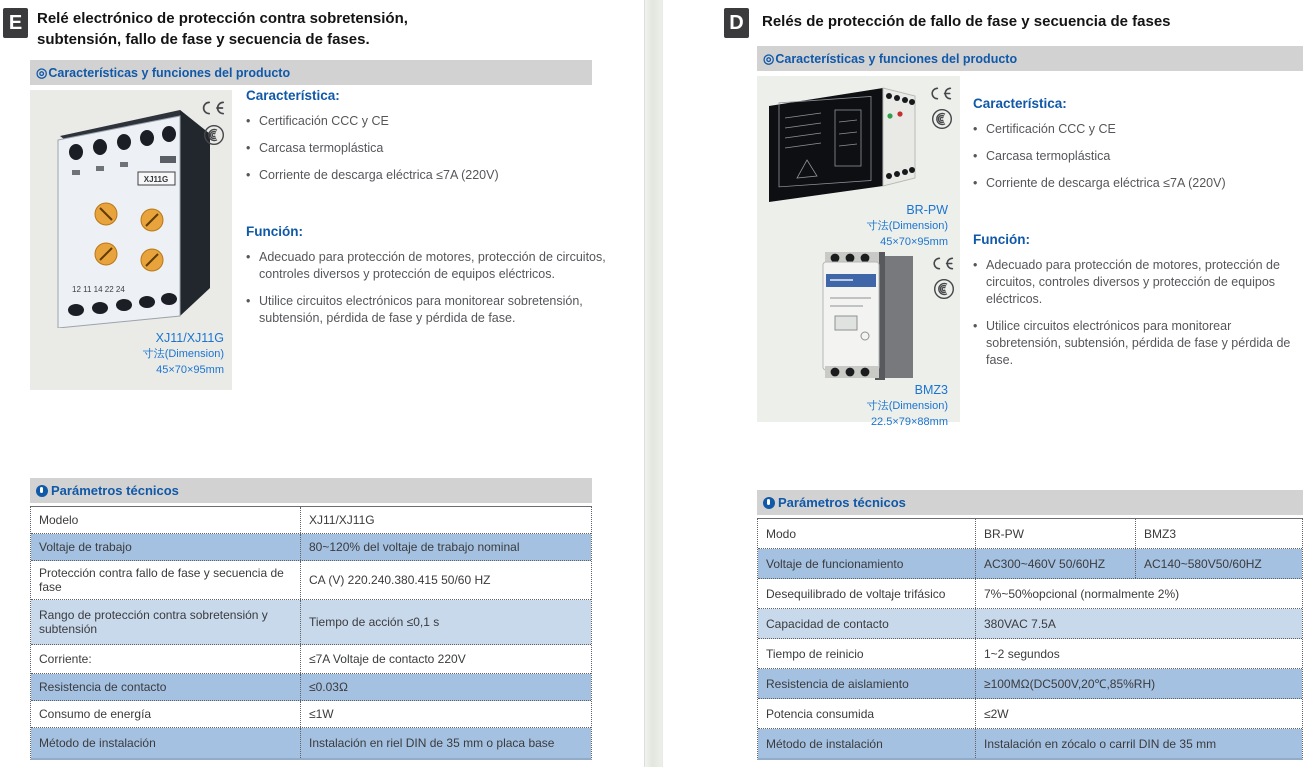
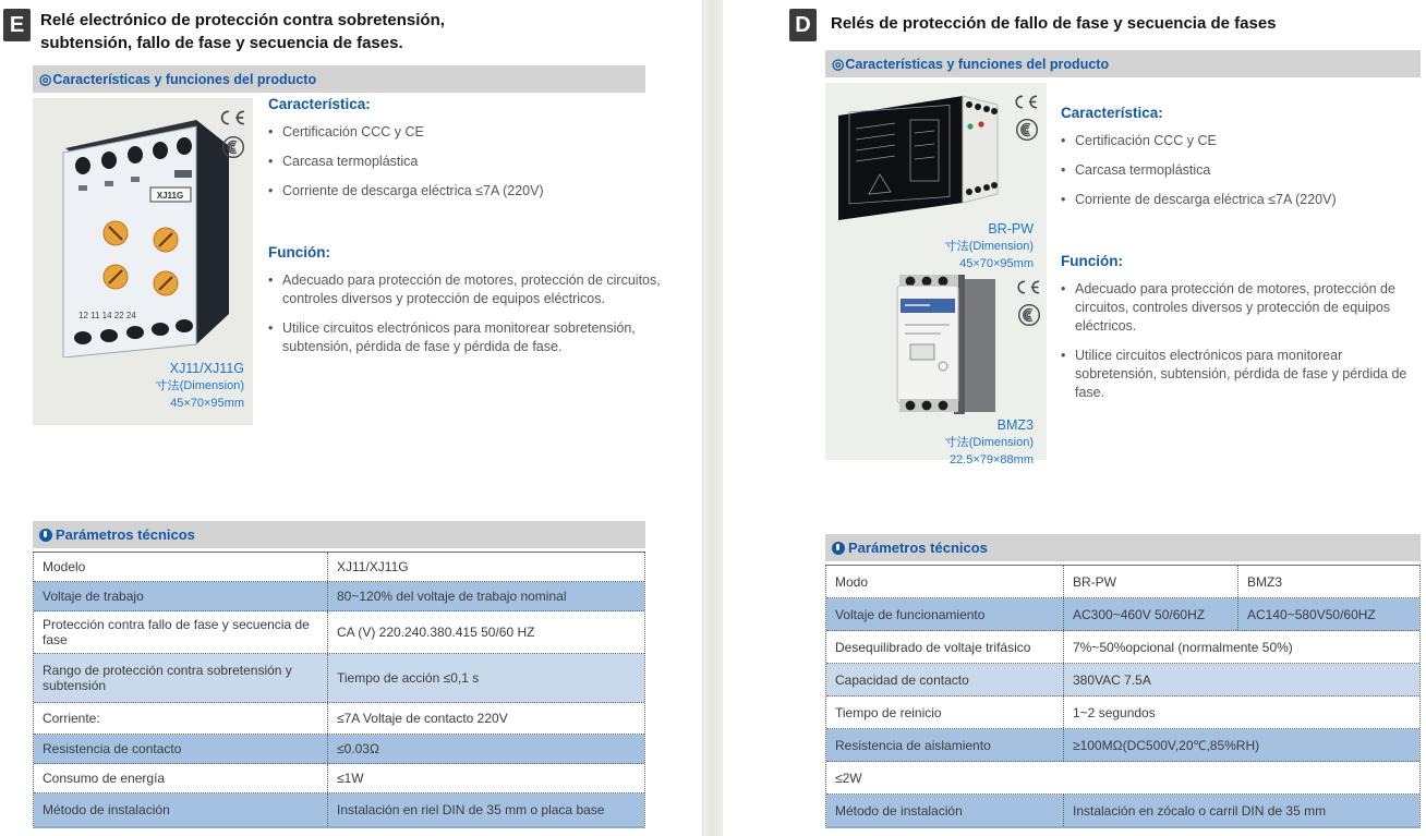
  E
  Relé electrónico de protección contra sobretensión,
  subtensión, fallo de fase y secuencia de fases.
  ◎
  Características y funciones del producto
  XJ11G
  12 11 14 22 24
  XJ11/XJ11G
  寸法(Dimension)
  45×70×95mm
  Característica:
  Certificación CCC y CE
  Carcasa termoplástica
  Corriente de descarga eléctrica ≤7A (220V)
  Función:
  Adecuado para protección de motores, protección de circuitos, controles diversos y protección de equipos eléctricos.
  Utilice circuitos electrónicos para monitorear sobretensión, subtensión, pérdida de fase y pérdida de fase.
  Parámetros técnicos
  Modelo
  XJ11/XJ11G
  Voltaje de trabajo
  80~120% del voltaje de trabajo nominal
  Protección contra fallo de fase y secuencia de fase
  CA (V) 220.240.380.415 50/60 HZ
  Rango de protección contra sobretensión y subtensión
  Tiempo de acción ≤0,1 s
  Corriente:
  ≤7A Voltaje de contacto 220V
  Resistencia de contacto
  ≤0.03Ω
  Consumo de energía
  ≤1W
  Método de instalación
  Instalación en riel DIN de 35 mm o placa base
  D
  Relés de protección de fallo de fase y secuencia de fases
  ◎
  Características y funciones del producto
  BR-PW
  寸法(Dimension)
  45×70×95mm
  BMZ3
  寸法(Dimension)
  22.5×79×88mm
  Característica:
  Certificación CCC y CE
  Carcasa termoplástica
  Corriente de descarga eléctrica ≤7A (220V)
  Función:
  Adecuado para protección de motores, protección de circuitos, controles diversos y protección de equipos eléctricos.
  Utilice circuitos electrónicos para monitorear sobretensión, subtensión, pérdida de fase y pérdida de fase.
  Parámetros técnicos
  Modo
  BR-PW
  BMZ3
  Voltaje de funcionamiento
  AC300~460V 50/60HZ
  AC140~580V50/60HZ
  Desequilibrado de voltaje trifásico
- 7%~50%opcional (normalmente 2%)
+ 7%~50%opcional (normalmente 50%)
  Capacidad de contacto
  380VAC 7.5A
  Tiempo de reinicio
  1~2 segundos
  Resistencia de aislamiento
  ≥100MΩ(DC500V,20℃,85%RH)
- Potencia consumida
  ≤2W
  Método de instalación
  Instalación en zócalo o carril DIN de 35 mm
